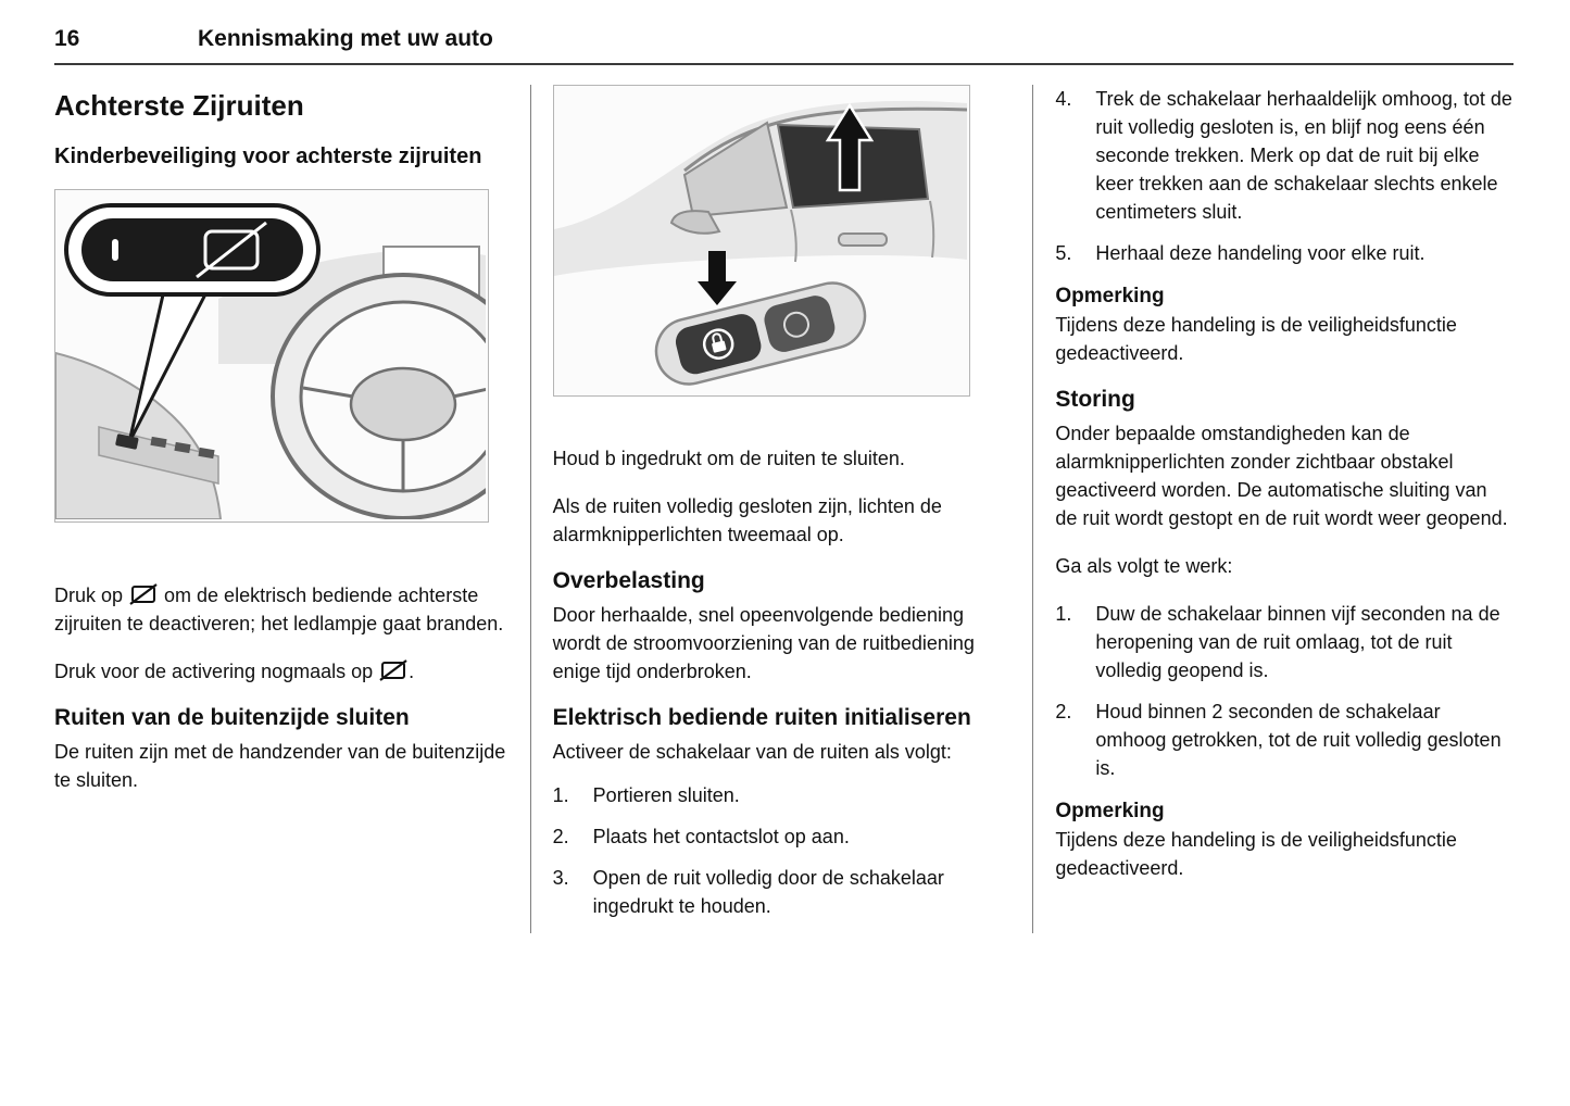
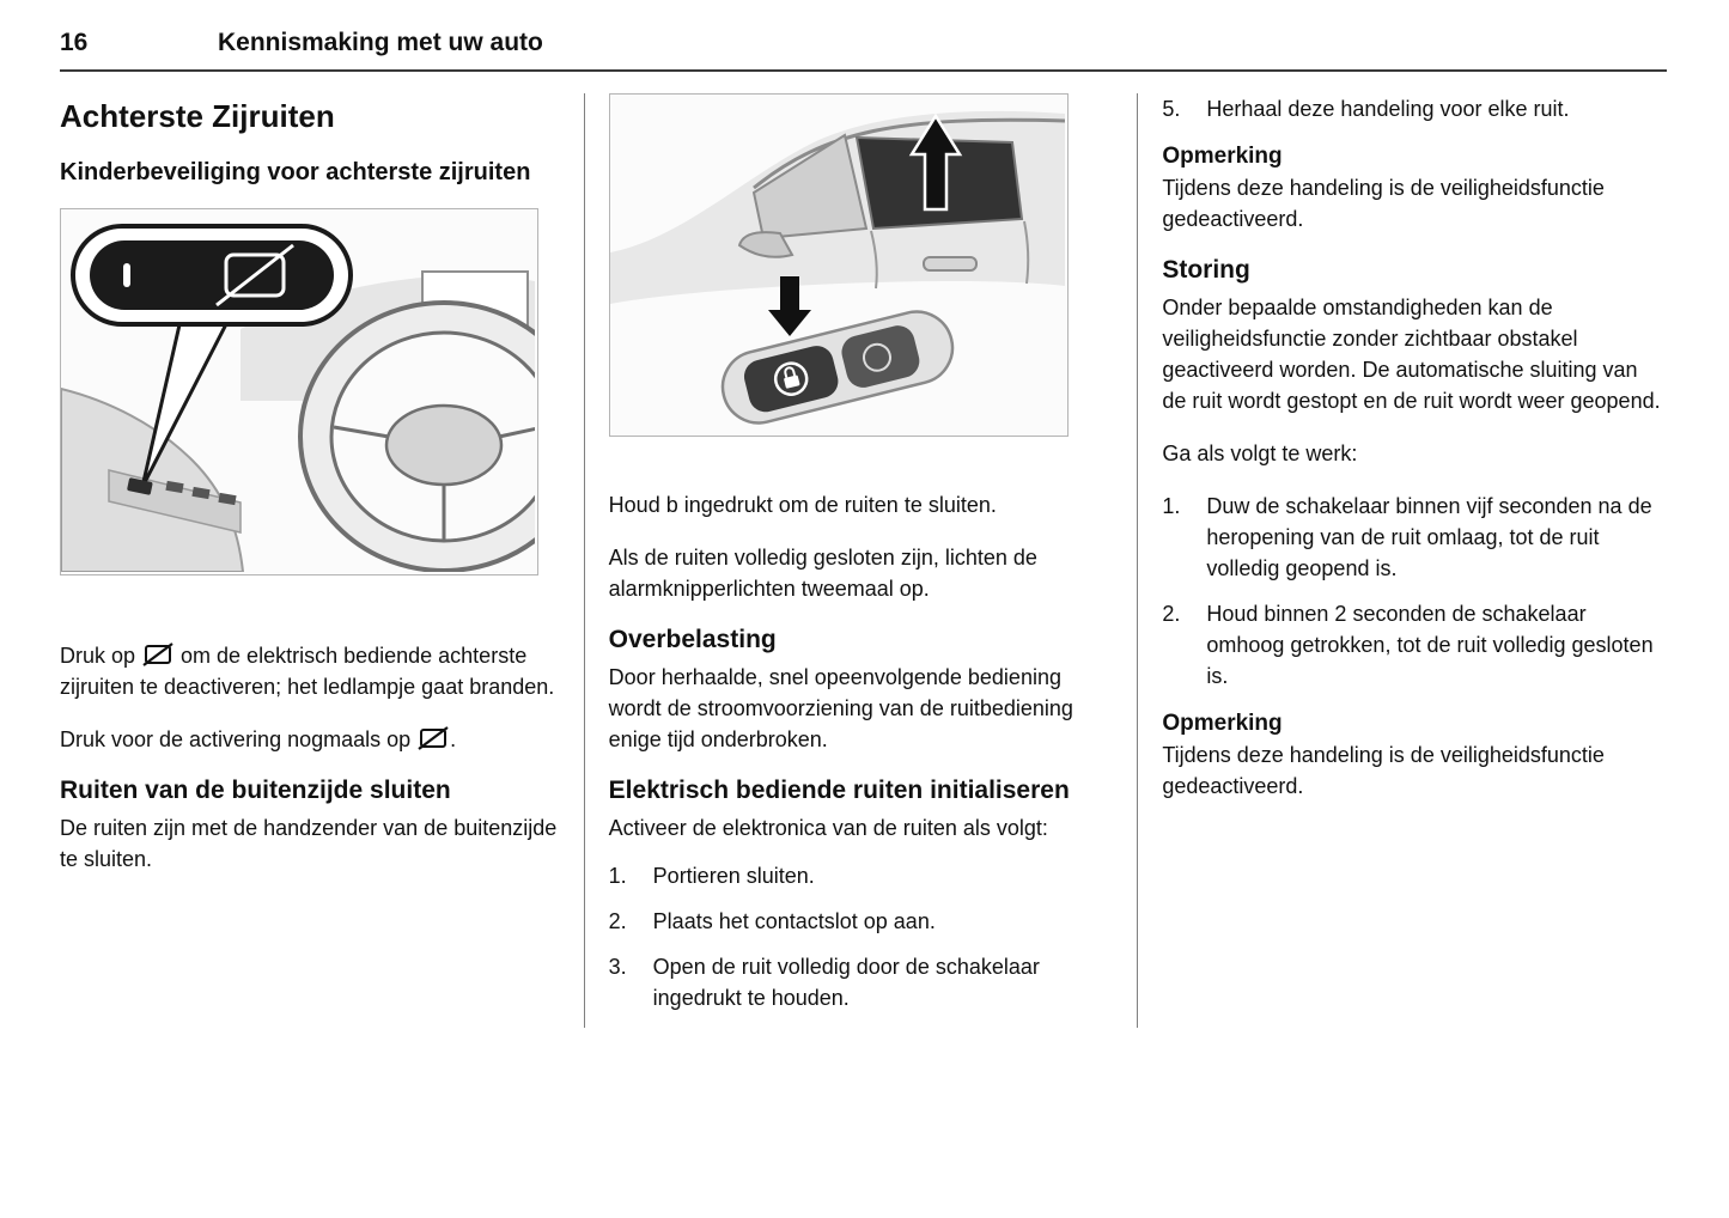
  16
  Kennismaking met uw auto
  Achterste Zijruiten
  Kinderbeveiliging voor achterste zijruiten
  Druk op om de elektrisch bediende achterste zijruiten te deactiveren; het ledlampje gaat branden.
  Druk voor de activering nogmaals op .
  Ruiten van de buitenzijde sluiten
  De ruiten zijn met de handzender van de buitenzijde te sluiten.
  Houd b ingedrukt om de ruiten te sluiten.
  Als de ruiten volledig gesloten zijn, lichten de alarmknipperlichten tweemaal op.
  Overbelasting
  Door herhaalde, snel opeenvolgende bediening wordt de stroomvoorziening van de ruitbediening enige tijd onderbroken.
  Elektrisch bediende ruiten initialiseren
- Activeer de schakelaar van de ruiten als volgt:
+ Activeer de elektronica van de ruiten als volgt:
  1.
  Portieren sluiten.
  2.
  Plaats het contactslot op aan.
  3.
  Open de ruit volledig door de schakelaar ingedrukt te houden.
- 4.
- Trek de schakelaar herhaaldelijk omhoog, tot de ruit volledig gesloten is, en blijf nog eens één seconde trekken. Merk op dat de ruit bij elke keer trekken aan de schakelaar slechts enkele centimeters sluit.
  5.
  Herhaal deze handeling voor elke ruit.
  Opmerking
  Tijdens deze handeling is de veiligheidsfunctie gedeactiveerd.
  Storing
- Onder bepaalde omstandigheden kan de alarmknipperlichten zonder zichtbaar obstakel geactiveerd worden. De automatische sluiting van de ruit wordt gestopt en de ruit wordt weer geopend.
+ Onder bepaalde omstandigheden kan de veiligheidsfunctie zonder zichtbaar obstakel geactiveerd worden. De automatische sluiting van de ruit wordt gestopt en de ruit wordt weer geopend.
  Ga als volgt te werk:
  1.
  Duw de schakelaar binnen vijf seconden na de heropening van de ruit omlaag, tot de ruit volledig geopend is.
  2.
  Houd binnen 2 seconden de schakelaar omhoog getrokken, tot de ruit volledig gesloten is.
  Opmerking
  Tijdens deze handeling is de veiligheidsfunctie gedeactiveerd.
